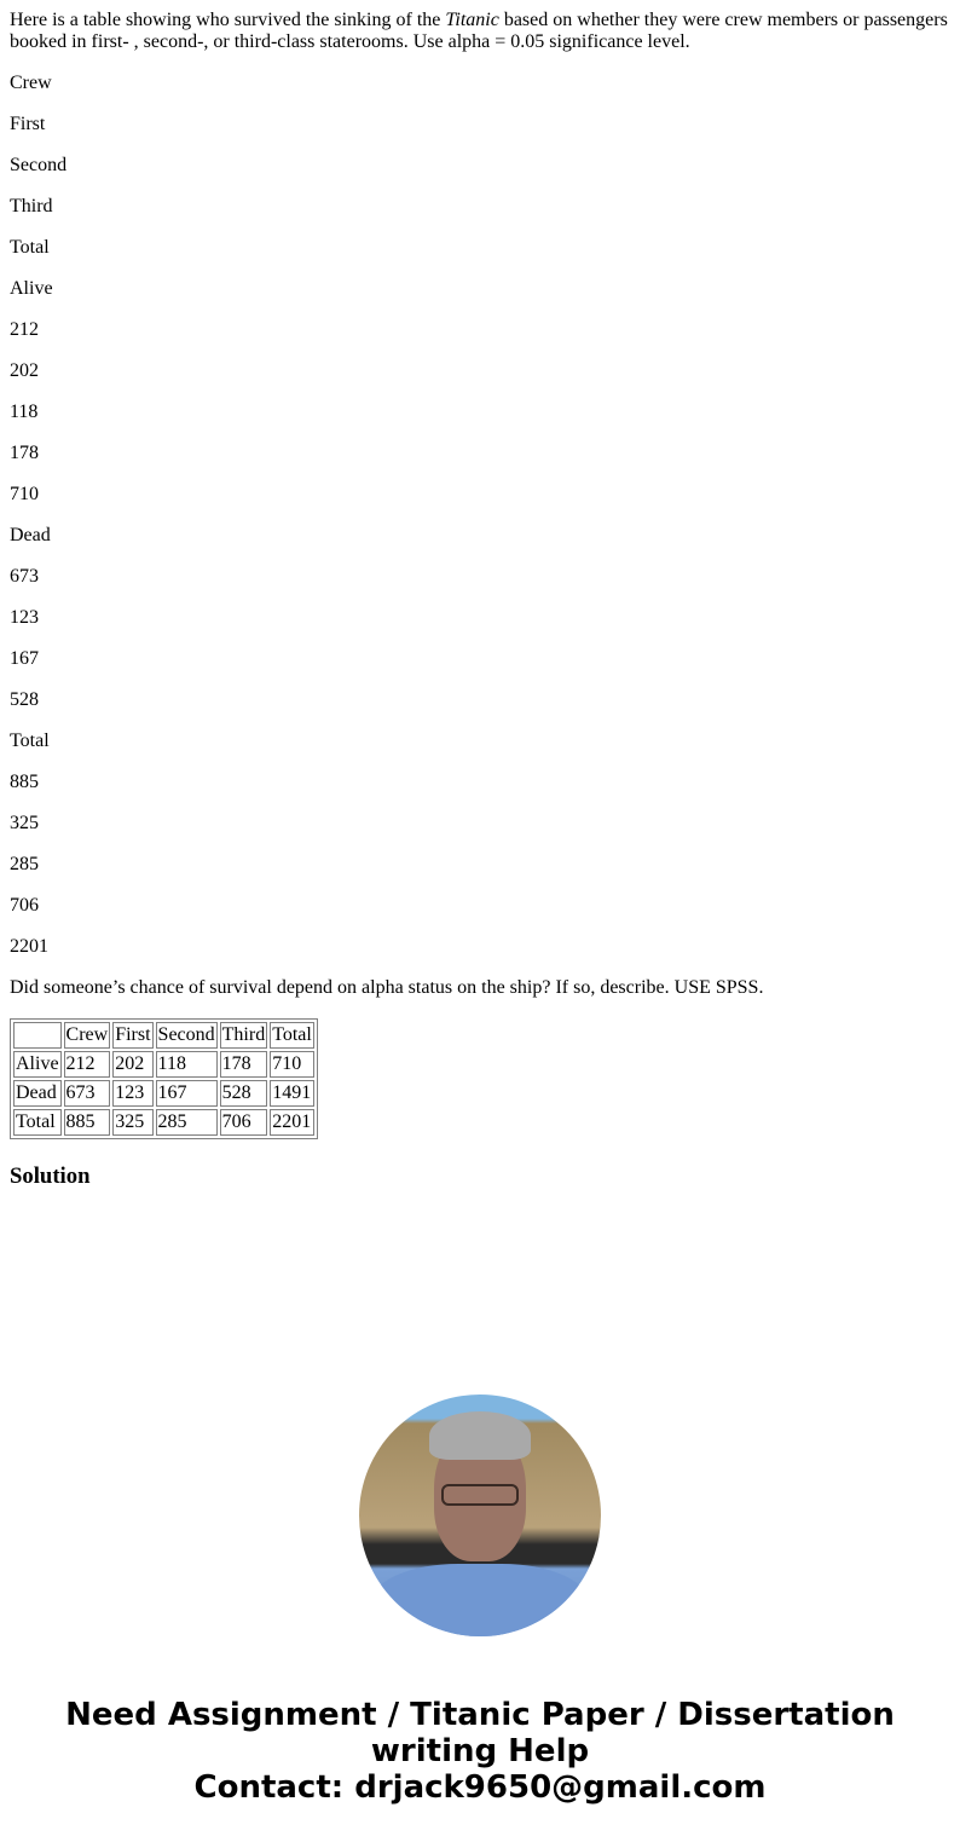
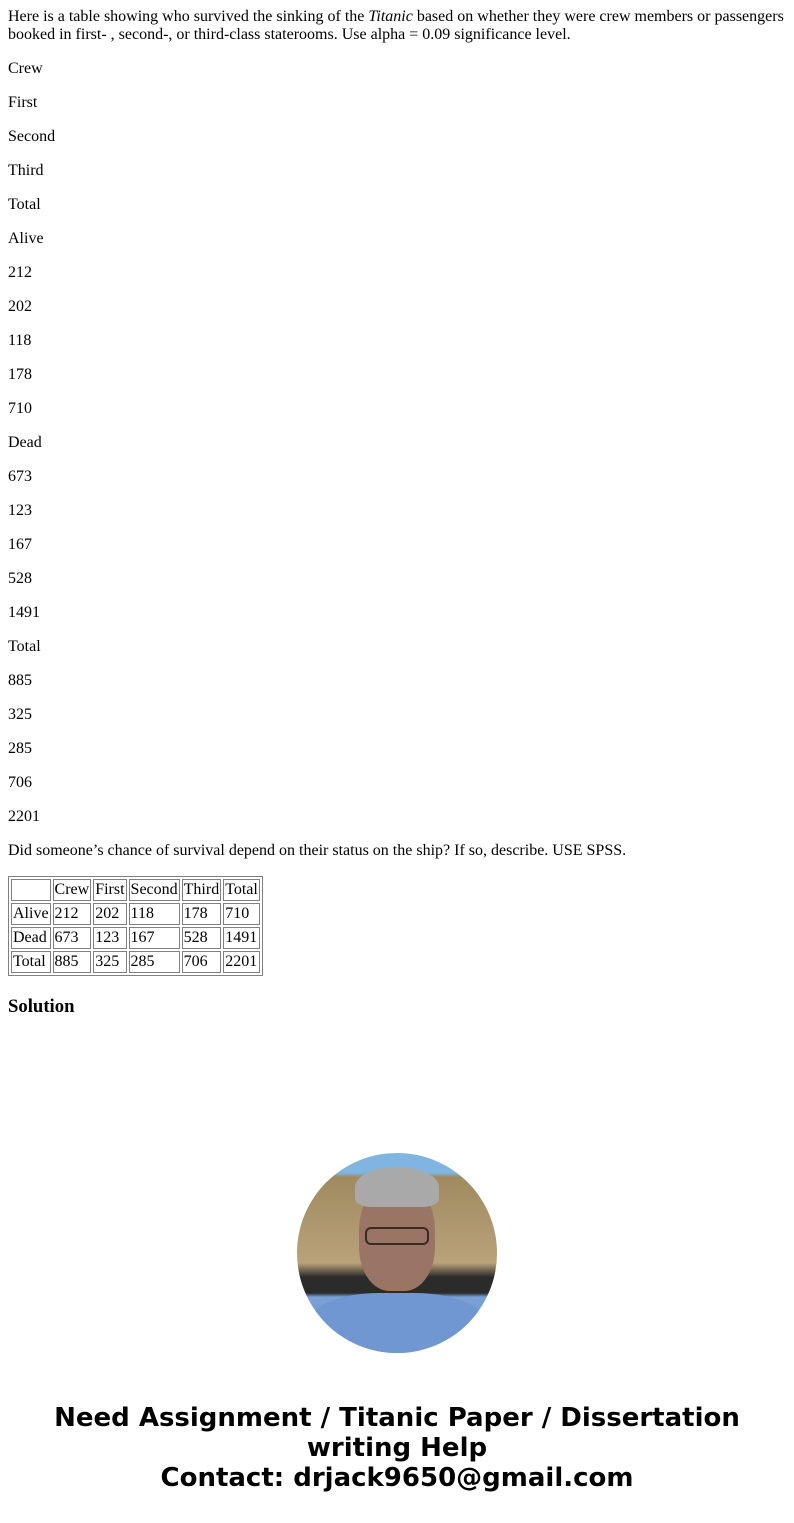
- Here is a table showing who survived the sinking of the Titanic based on whether they were crew members or passengers booked in first- , second-, or third-class staterooms. Use alpha = 0.05 significance level.
+ Here is a table showing who survived the sinking of the Titanic based on whether they were crew members or passengers booked in first- , second-, or third-class staterooms. Use alpha = 0.09 significance level.
  Crew
  First
  Second
  Third
  Total
  Alive
  212
  202
  118
  178
  710
  Dead
  673
  123
  167
  528
+ 1491
  Total
  885
  325
  285
  706
  2201
- Did someone’s chance of survival depend on alpha status on the ship? If so, describe. USE SPSS.
+ Did someone’s chance of survival depend on their status on the ship? If so, describe. USE SPSS.
  	Crew	First	Second	Third	Total
  Alive	212	202	118	178	710
  Dead	673	123	167	528	1491
  Total	885	325	285	706	2201
  Solution
  Need Assignment / Titanic Paper / Dissertation
  writing Help
  Contact: drjack9650@gmail.com
